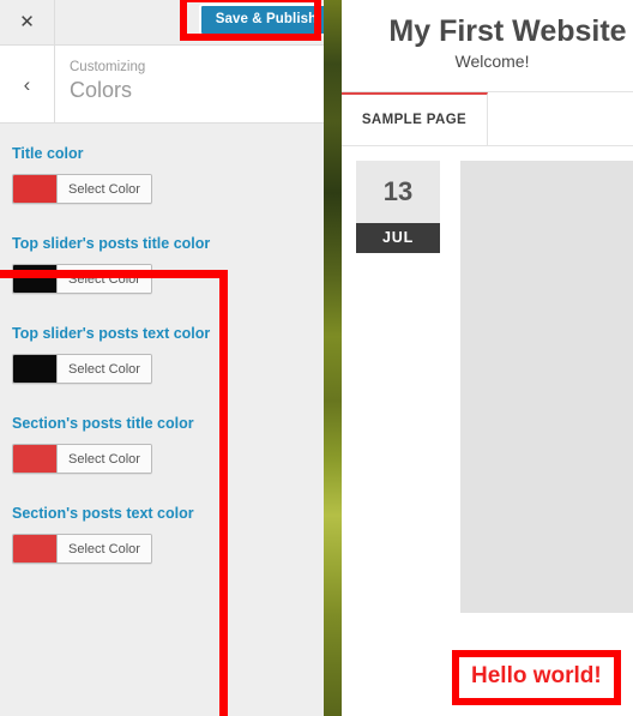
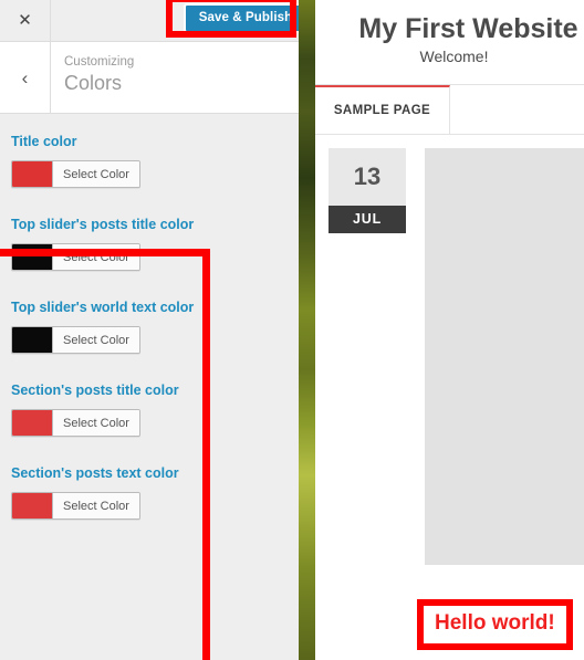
  ✕
  Save & Publish
  ‹
  Customizing
  Colors
  Title color
  Select Color
  Top slider's posts title color
  Select Color
- Top slider's posts text color
+ Top slider's world text color
  Select Color
  Section's posts title color
  Select Color
  Section's posts text color
  Select Color
  My First Website
  Welcome!
  SAMPLE PAGE
  13
  JUL
  Hello world!
